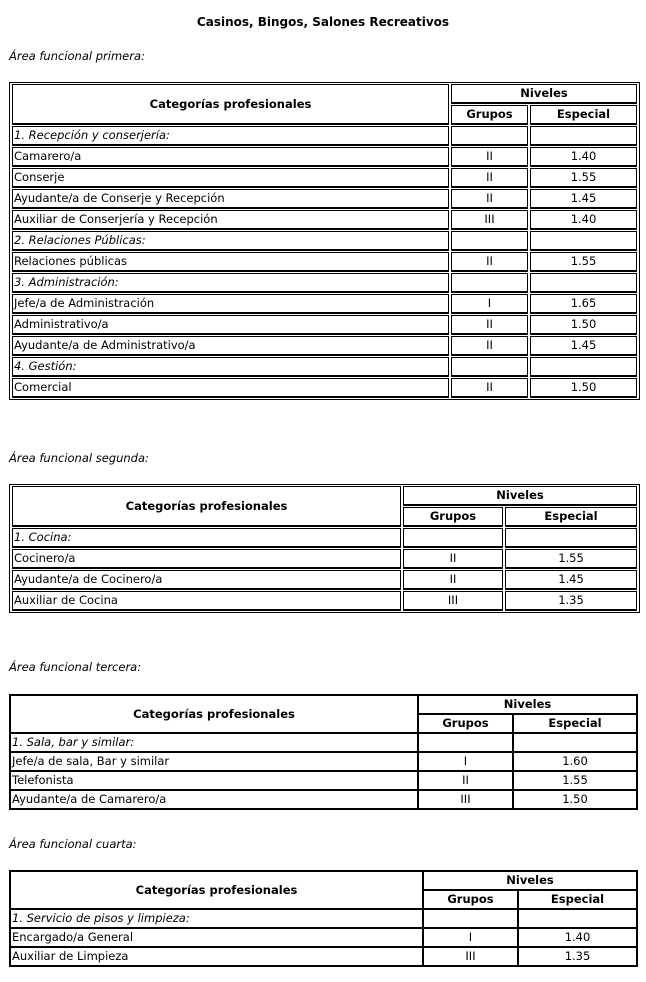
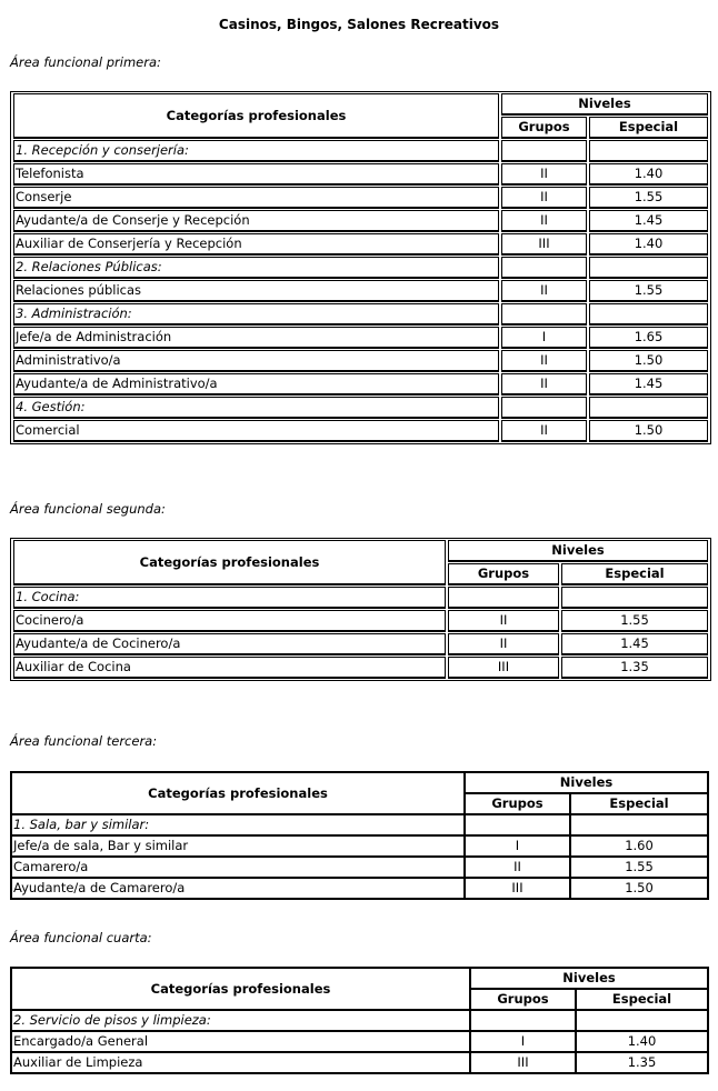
  Casinos, Bingos, Salones Recreativos
  Área funcional primera:
  Categorías profesionales	Niveles
  Grupos	Especial
  1. Recepción y conserjería:
- Camarero/a	II	1.40
+ Telefonista	II	1.40
  Conserje	II	1.55
  Ayudante/a de Conserje y Recepción	II	1.45
  Auxiliar de Conserjería y Recepción	III	1.40
  2. Relaciones Públicas:
  Relaciones públicas	II	1.55
  3. Administración:
  Jefe/a de Administración	I	1.65
  Administrativo/a	II	1.50
  Ayudante/a de Administrativo/a	II	1.45
  4. Gestión:
  Comercial	II	1.50
  Área funcional segunda:
  Categorías profesionales	Niveles
  Grupos	Especial
  1. Cocina:
  Cocinero/a	II	1.55
  Ayudante/a de Cocinero/a	II	1.45
  Auxiliar de Cocina	III	1.35
  Área funcional tercera:
  Categorías profesionales	Niveles
  Grupos	Especial
  1. Sala, bar y similar:
  Jefe/a de sala, Bar y similar	I	1.60
- Telefonista	II	1.55
+ Camarero/a	II	1.55
  Ayudante/a de Camarero/a	III	1.50
  Área funcional cuarta:
  Categorías profesionales	Niveles
  Grupos	Especial
- 1. Servicio de pisos y limpieza:
+ 2. Servicio de pisos y limpieza:
  Encargado/a General	I	1.40
  Auxiliar de Limpieza	III	1.35
